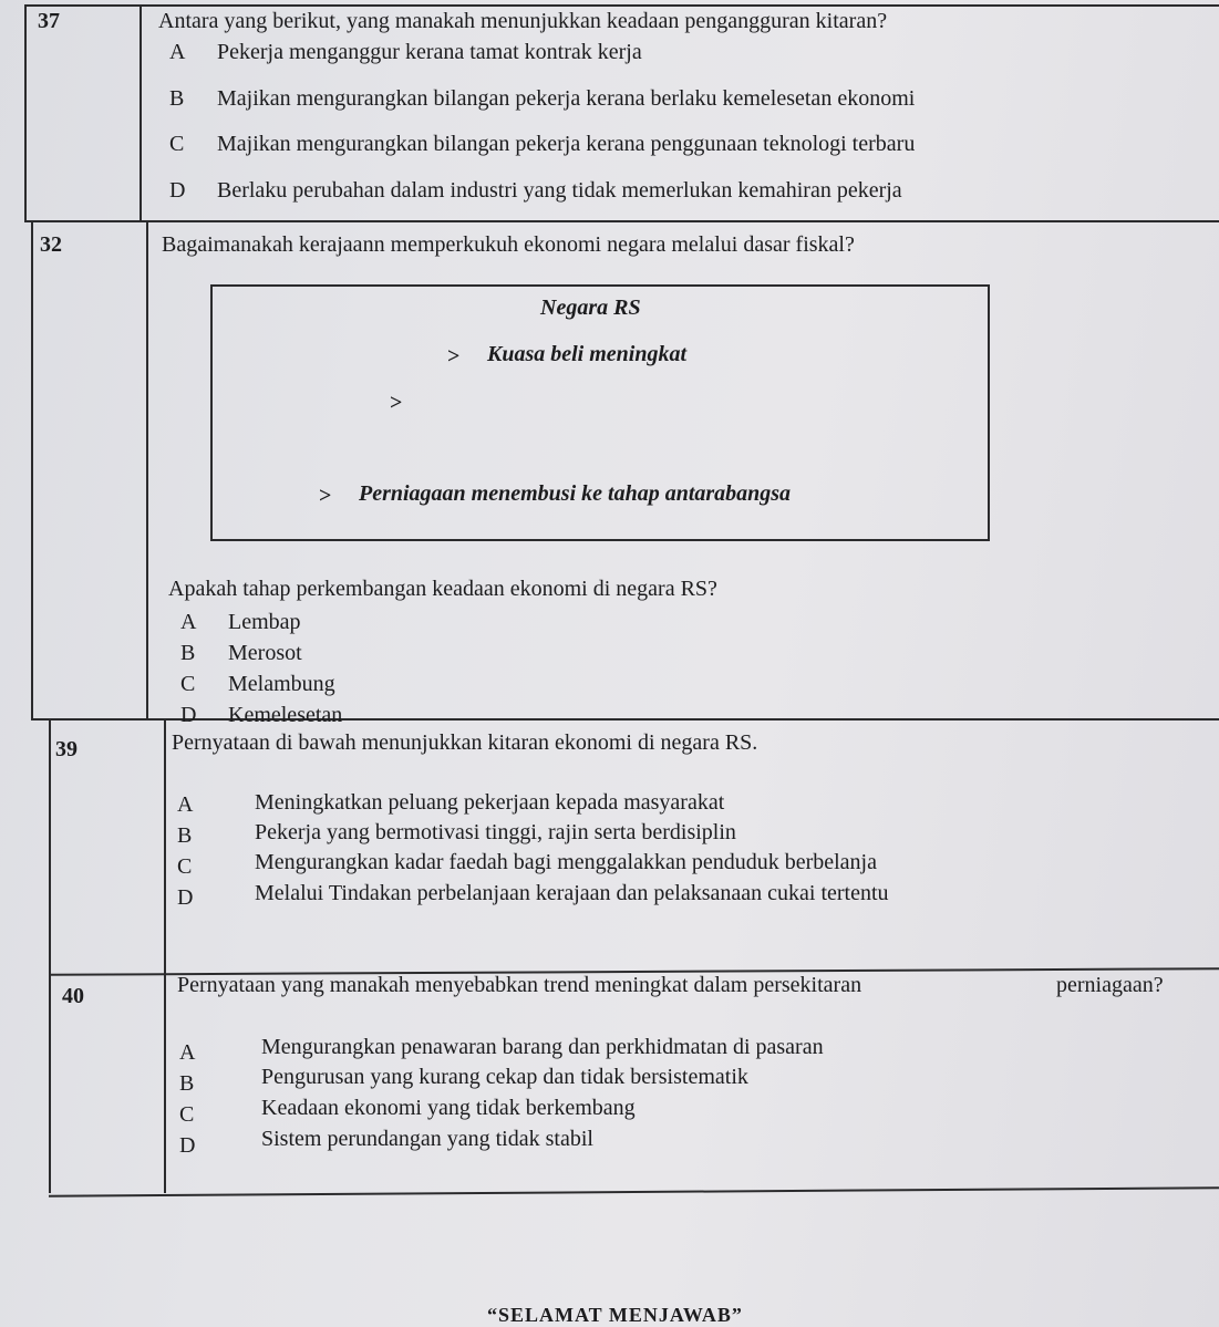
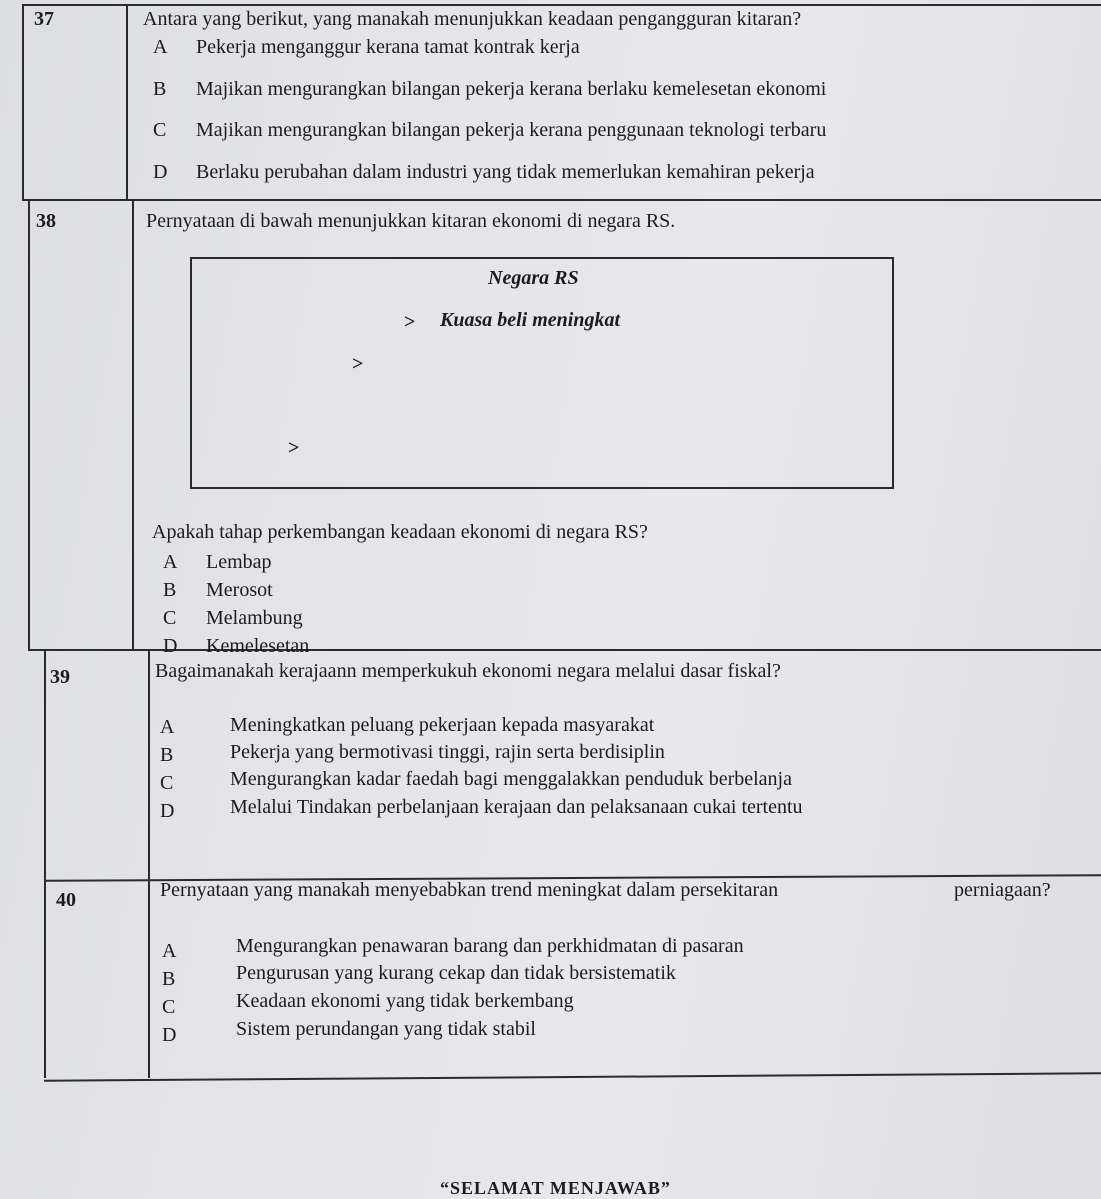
  37
  Antara yang berikut, yang manakah menunjukkan keadaan pengangguran kitaran?
  A
  Pekerja menganggur kerana tamat kontrak kerja
  B
  Majikan mengurangkan bilangan pekerja kerana berlaku kemelesetan ekonomi
  C
  Majikan mengurangkan bilangan pekerja kerana penggunaan teknologi terbaru
  D
  Berlaku perubahan dalam industri yang tidak memerlukan kemahiran pekerja
- 32
+ 38
- Bagaimanakah kerajaann memperkukuh ekonomi negara melalui dasar fiskal?
+ Pernyataan di bawah menunjukkan kitaran ekonomi di negara RS.
  Negara RS
  >
  Kuasa beli meningkat
  >
  >
- Perniagaan menembusi ke tahap antarabangsa
  Apakah tahap perkembangan keadaan ekonomi di negara RS?
  A
  Lembap
  B
  Merosot
  C
  Melambung
  D
  Kemelesetan
  39
- Pernyataan di bawah menunjukkan kitaran ekonomi di negara RS.
+ Bagaimanakah kerajaann memperkukuh ekonomi negara melalui dasar fiskal?
  A
  Meningkatkan peluang pekerjaan kepada masyarakat
  B
  Pekerja yang bermotivasi tinggi, rajin serta berdisiplin
  C
  Mengurangkan kadar faedah bagi menggalakkan penduduk berbelanja
  D
  Melalui Tindakan perbelanjaan kerajaan dan pelaksanaan cukai tertentu
  40
  Pernyataan yang manakah menyebabkan trend meningkat dalam persekitaran
  perniagaan?
  A
  Mengurangkan penawaran barang dan perkhidmatan di pasaran
  B
  Pengurusan yang kurang cekap dan tidak bersistematik
  C
  Keadaan ekonomi yang tidak berkembang
  D
  Sistem perundangan yang tidak stabil
  “SELAMAT MENJAWAB”
